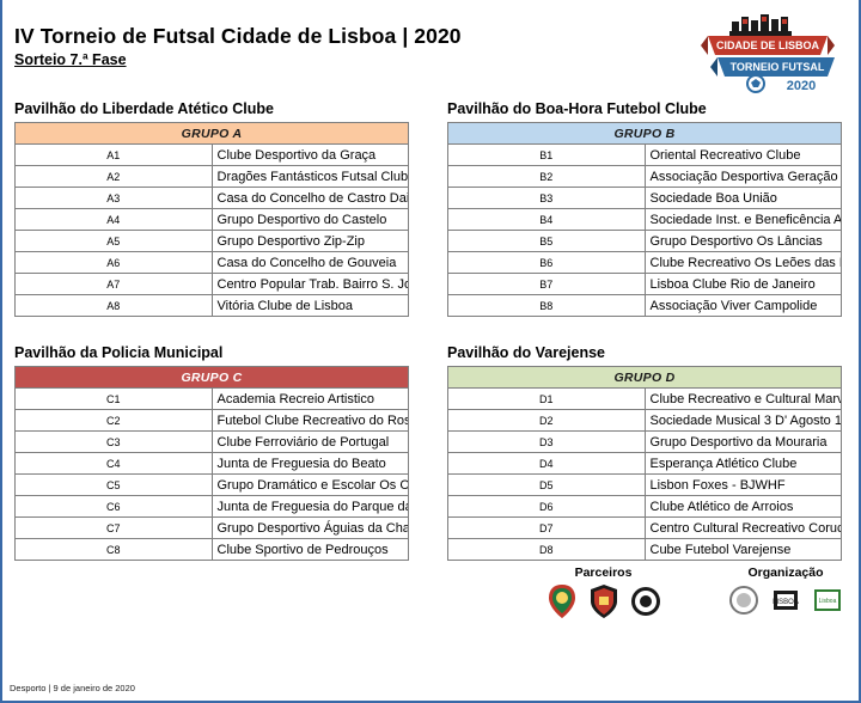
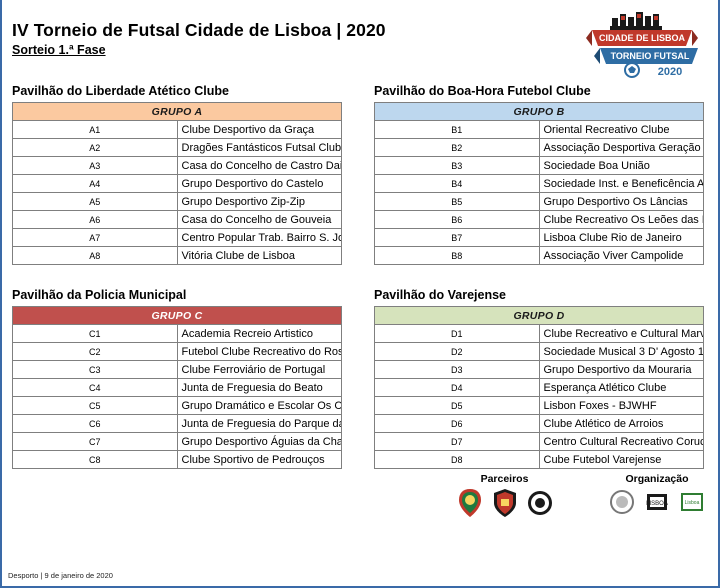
  IV Torneio de Futsal Cidade de Lisboa | 2020
- Sorteio 7.ª Fase
+ Sorteio 1.ª Fase
  CIDADE DE LISBOA
  TORNEIO FUTSAL
  2020
  Pavilhão do Liberdade Atético Clube
  GRUPO A
  A1	Clube Desportivo da Graça
  A2	Dragões Fantásticos Futsal Club
  A3	Casa do Concelho de Castro Dai
  A4	Grupo Desportivo do Castelo
  A5	Grupo Desportivo Zip-Zip
  A6	Casa do Concelho de Gouveia
  A8	Vitória Clube de Lisboa
  Pavilhão do Boa-Hora Futebol Clube
  GRUPO B
  B1	Oriental Recreativo Clube
  B2	Associação Desportiva Geração
  B3	Sociedade Boa União
  B5	Grupo Desportivo Os Lâncias
  B6	Clube Recreativo Os Leões das
  B7	Lisboa Clube Rio de Janeiro
  B8	Associação Viver Campolide
  Pavilhão da Policia Municipal
  GRUPO C
  C1	Academia Recreio Artistico
  C2	Futebol Clube Recreativo do Ros
  C3	Clube Ferroviário de Portugal
  C4	Junta de Freguesia do Beato
  C5	Grupo Dramático e Escolar Os C
  C6	Junta de Freguesia do Parque d
  C7	Grupo Desportivo Águias da Cha
  C8	Clube Sportivo de Pedrouços
  Pavilhão do Varejense
  GRUPO D
  D1	Clube Recreativo e Cultural Marv
  D2	Sociedade Musical 3 D' Agosto 1
  D3	Grupo Desportivo da Mouraria
  D4	Esperança Atlético Clube
  D5	Lisbon Foxes - BJWHF
  D6	Clube Atlético de Arroios
  D7	Centro Cultural Recreativo Coruc
  D8	Cube Futebol Varejense
  Parceiros
  Organização
  Desporto | 9 de janeiro de 2020
